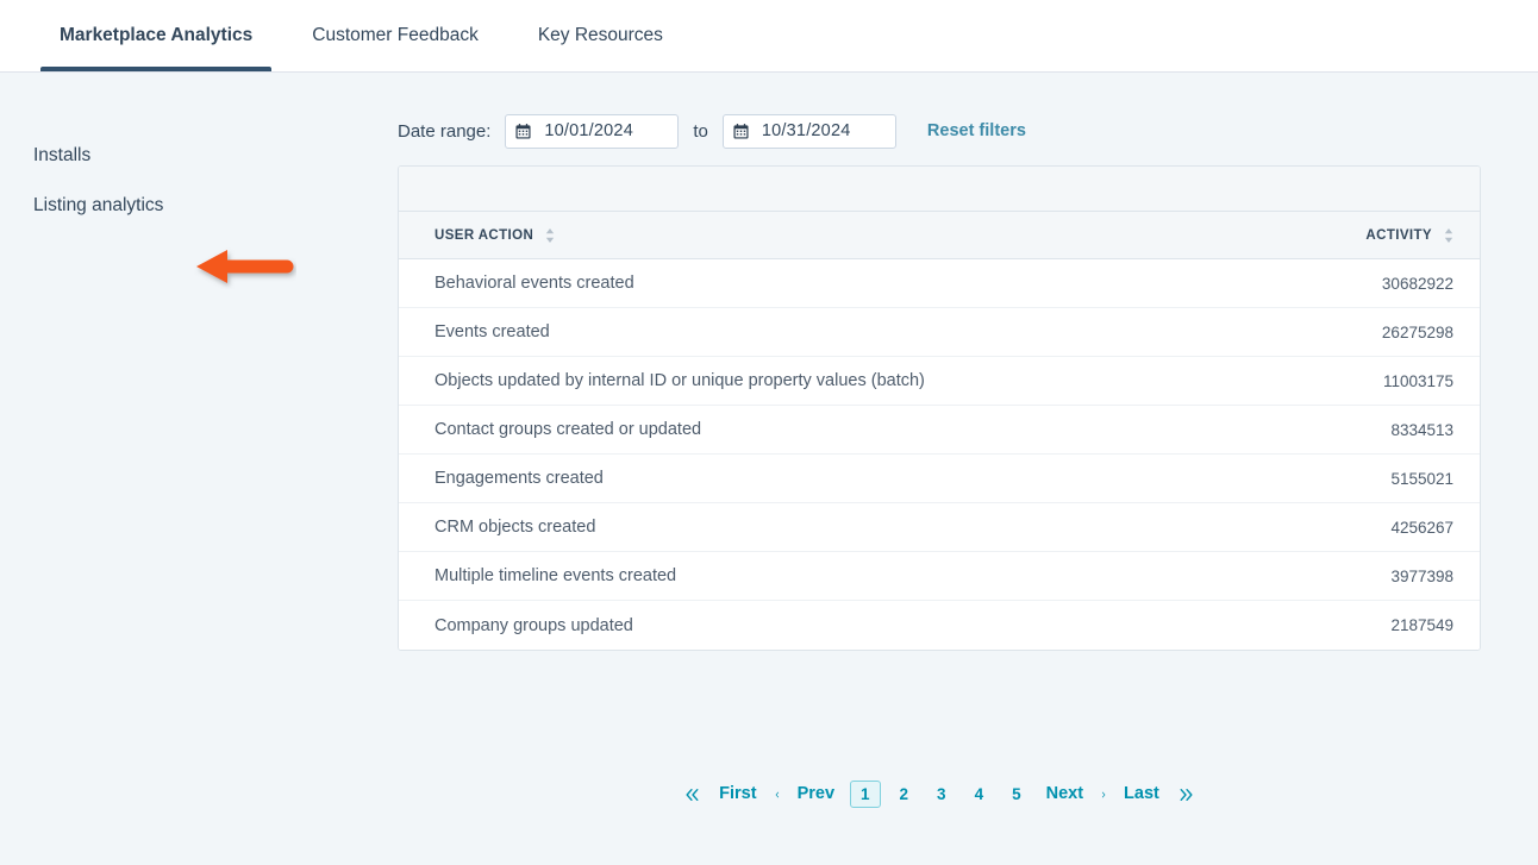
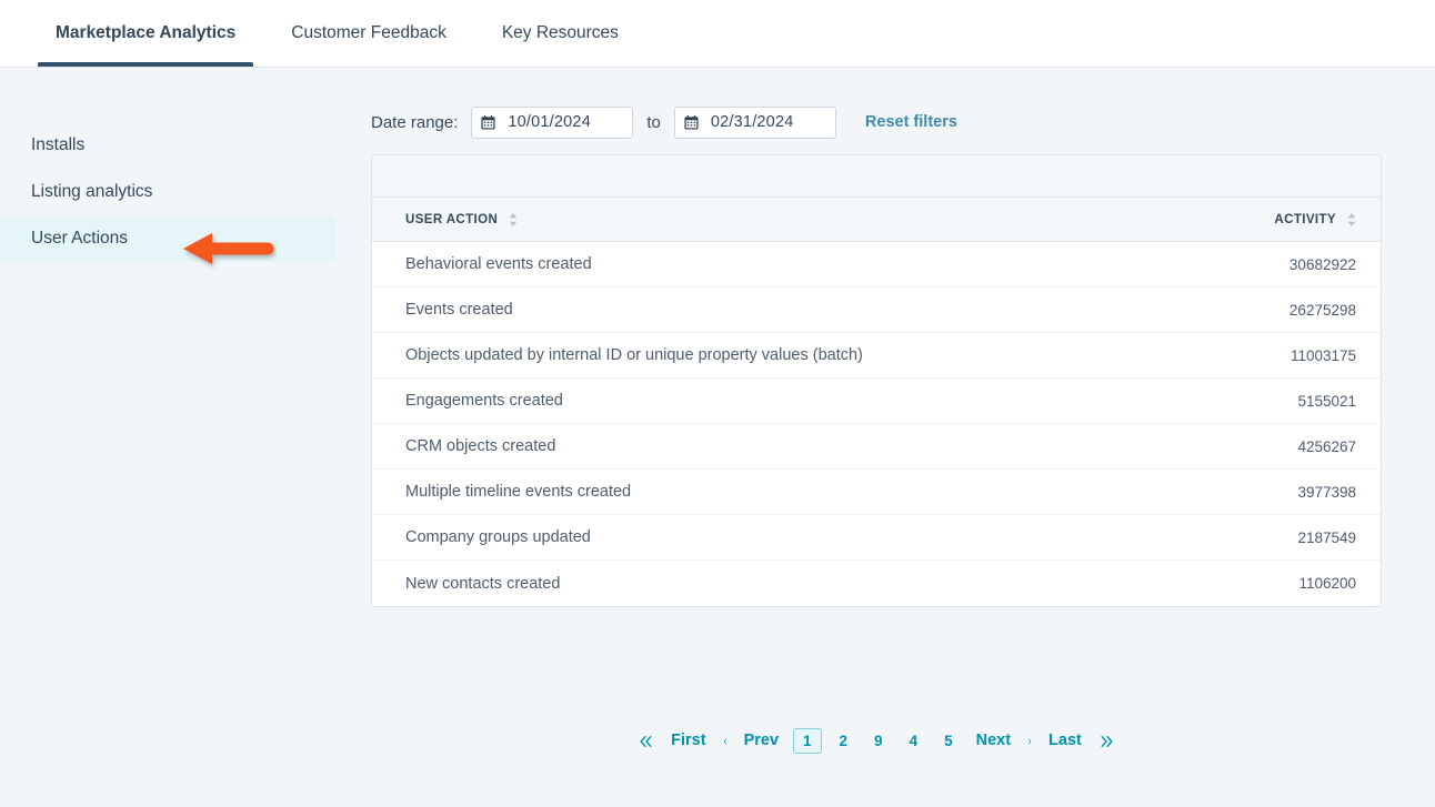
  Marketplace Analytics
  Customer Feedback
  Key Resources
  Installs
  Listing analytics
+ User Actions
  Date range:
  10/01/2024
  to
- 10/31/2024
+ 02/31/2024
  Reset filters
  USER ACTION
  ACTIVITY
  Behavioral events created
  30682922
  Events created
  26275298
  Objects updated by internal ID or unique property values (batch)
  11003175
- Contact groups created or updated
- 8334513
  Engagements created
  5155021
  CRM objects created
  4256267
  Multiple timeline events created
  3977398
  Company groups updated
  2187549
+ New contacts created
+ 1106200
  First
  Prev
  1
  2
- 3
+ 9
  4
  5
  Next
  Last
